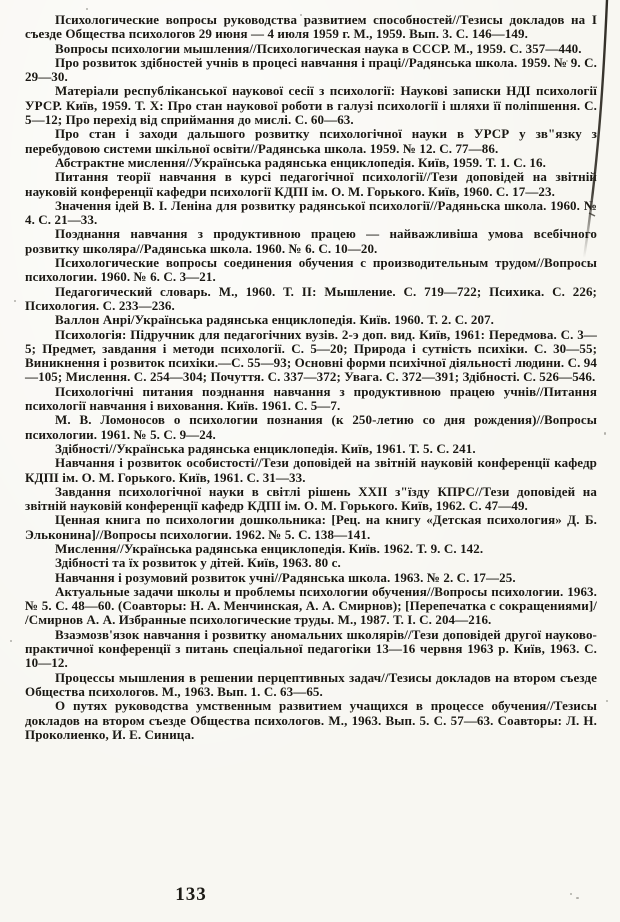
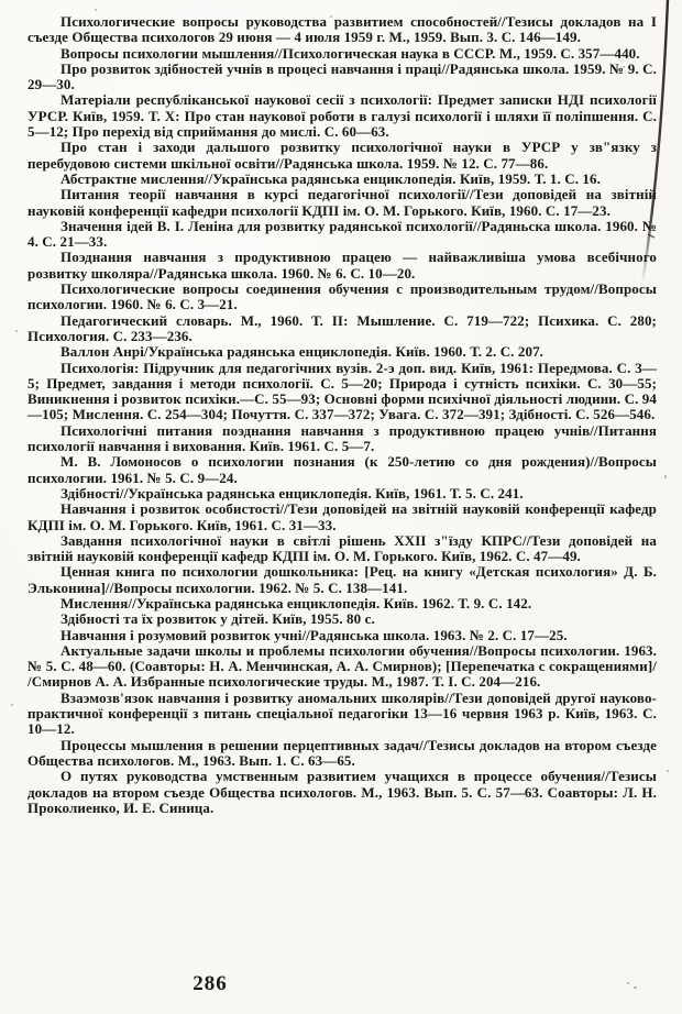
  Психологические вопросы руководства развитием способностей/​/​Тезисы докладов на I съезде Общества психологов 29 июня — 4 июля 1959 г. М., 1959. Вып. 3. С. 146—149.
  Вопросы психологии мышления/​/​Психологическая наука в СССР. М., 1959. С. 357—440.
  Про розвиток здібностей учнів в процесі навчання і праці/​/​Радянська школа. 1959. № 9. С. 29—30.
- Матеріали республіканської наукової сесії з психології: Наукові записки НДІ психології УРСР. Київ, 1959. Т. X: Про стан наукової роботи в галузі психології і шляхи її поліпшення. С. 5—12; Про перехід від сприймання до мислі. С. 60—63.
+ Матеріали республіканської наукової сесії з психології: Предмет записки НДІ психології УРСР. Київ, 1959. Т. X: Про стан наукової роботи в галузі психології і шляхи її поліпшення. С. 5—12; Про перехід від сприймання до мислі. С. 60—63.
  Про стан і заходи дальшого розвитку психологічної науки в УРСР у зв"язку з перебудовою системи шкільної освіти/​/​Радянська школа. 1959. № 12. С. 77—86.
  Абстрактне мислення/​/​Українська радянська енциклопедія. Київ, 1959. Т. 1. С. 16.
  Питання теорії навчання в курсі педагогічної психології/​/​Тези доповідей на звітні науковій конференції кафедри психології КДПІ ім. О. М. Горького. Київ, 1960. С. 17—23.
  Значення ідей В. І. Леніна для розвитку радянської психології/​/​Радяньска школа. 1960. 4. С. 21—33.
  Поэднання навчання з продуктивною працею — найважливіша умова всебічноо розвитку школяра/​/​Радянська школа. 1960. № 6. С. 10—20.
  Психологические вопросы соединения обучения с производительным трудом/​/​Вопросы психологии. 1960. № 6. С. 3—21.
- Педагогический словарь. М., 1960. Т. II: Мышление. С. 719—722; Психика. С. 226; Психология. С. 233—236.
+ Педагогический словарь. М., 1960. Т. II: Мышление. С. 719—722; Психика. С. 280; Психология. С. 233—236.
  Валлон Анрі/​Українська радянська енциклопедія. Київ. 1960. Т. 2. С. 207.
  Психологія: Підручник для педагогічних вузів. 2-э доп. вид. Київ, 1961: Передмова. С. 3—5; Предмет, завдання і методи психології. С. 5—20; Природа і сутність психіки. С. 30—55; Виникнення і розвиток психіки.—С. 55—93; Основні форми психічної діяльності людини. С. 94—105; Мислення. С. 254—304; Почуття. С. 337—372; Увага. С. 372—391; Здібності. С. 526—546.
  Психологічні питания поэднання навчання з продуктивною працею учнів/​/​Питання психології навчання і виховання. Київ. 1961. С. 5—7.
  М. В. Ломоносов о психологии познания (к 250-летию со дня рождения)/​/​Вопросы психологии. 1961. № 5. С. 9—24.
  Здібності/​/​Українська радянська енциклопедія. Київ, 1961. Т. 5. С. 241.
  Навчання і розвиток особистості/​/​Тези доповідей на звітній науковій конференції кафедр КДПІ ім. О. М. Горького. Київ, 1961. С. 31—33.
  Завдання психологічної науки в світлі рішень XXII з"їзду КПРС/​/​Тези доповідей на звітній науковій конференції кафедр КДПІ ім. О. М. Горького. Київ, 1962. С. 47—49.
  Ценная книга по психологии дошкольника: [Рец. на книгу «Детская психология» Д. Б. Эльконина]/​/​Вопросы психологии. 1962. № 5. С. 138—141.
  Мислення/​/​Українська радянська енциклопедія. Київ. 1962. Т. 9. С. 142.
- Здібності та їх розвиток у дітей. Київ, 1963. 80 с.
+ Здібності та їх розвиток у дітей. Київ, 1955. 80 с.
  Навчання і розумовий розвиток учні/​/​Радянська школа. 1963. № 2. С. 17—25.
  Актуальные задачи школы и проблемы психологии обучения/​/​Вопросы психологии. 1963. № 5. С. 48—60. (Соавторы: Н. А. Менчинская, А. А. Смирнов); [Перепечатка с сокращениями]/​/​Смирнов А. А. Избранные психологические труды. М., 1987. Т. I. С. 204—216.
  Взаэмозв'язок навчання і розвитку аномальних школярів/​/​Тези доповідей другої науково-практичної конференції з питань спеціальної педагогіки 13—16 червня 1963 р. Київ, 1963. С. 10—12.
  Процессы мышления в решении перцептивных задач/​/​Тезисы докладов на втором съезде Общества психологов. М., 1963. Вып. 1. С. 63—65.
  О путях руководства умственным развитием учащихся в процессе обучения/​/​Тезисы докладов на втором съезде Общества психологов. М., 1963. Вып. 5. С. 57—63. Соавторы: Л. Н. Проколиенко, И. Е. Синица.
- 133
+ 286
